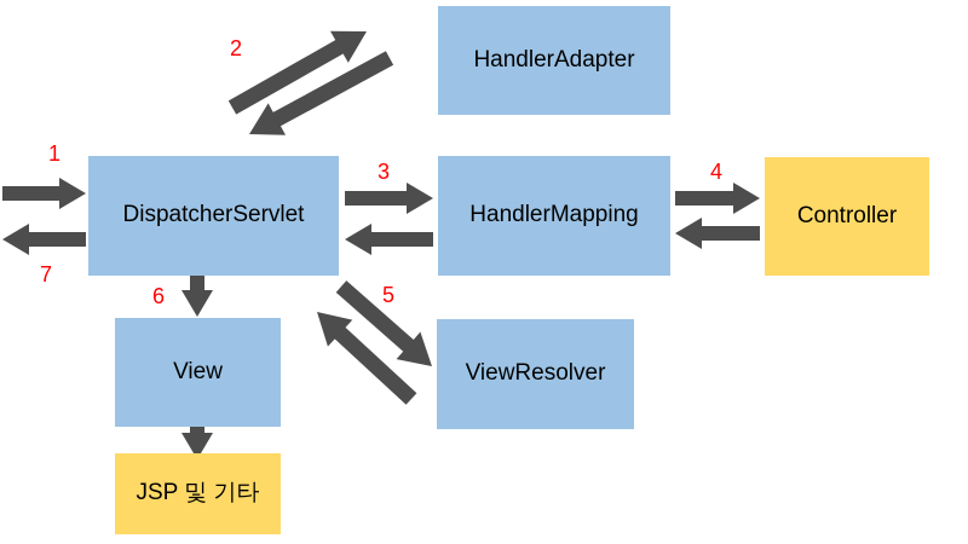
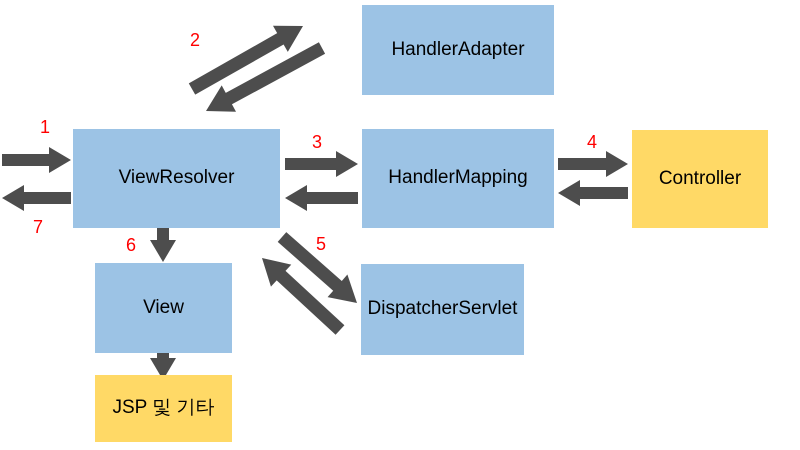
  HandlerAdapter
- DispatcherServlet
+ ViewResolver
  HandlerMapping
  Controller
  View
- ViewResolver
+ DispatcherServlet
  JSP 및 기타
  1
  2
  3
  4
  5
  6
  7
